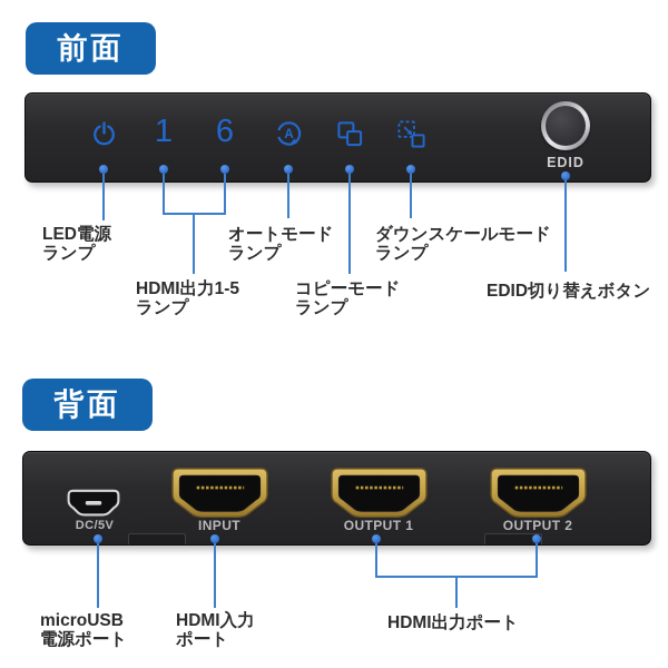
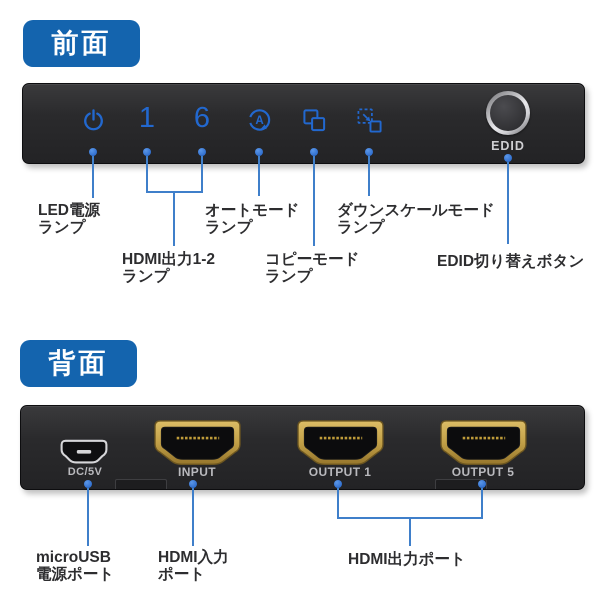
  前面
  1
  6
  A
  EDID
  LED電源
  ランプ
- HDMI出力1-5
+ HDMI出力1-2
  ランプ
  オートモード
  ランプ
  コピーモード
  ランプ
  ダウンスケールモード
  ランプ
  EDID切り替えボタン
  背面
  DC/5V
  INPUT
  OUTPUT 1
- OUTPUT 2
+ OUTPUT 5
  microUSB
  電源ポート
  HDMI入力
  ポート
  HDMI出力ポート
